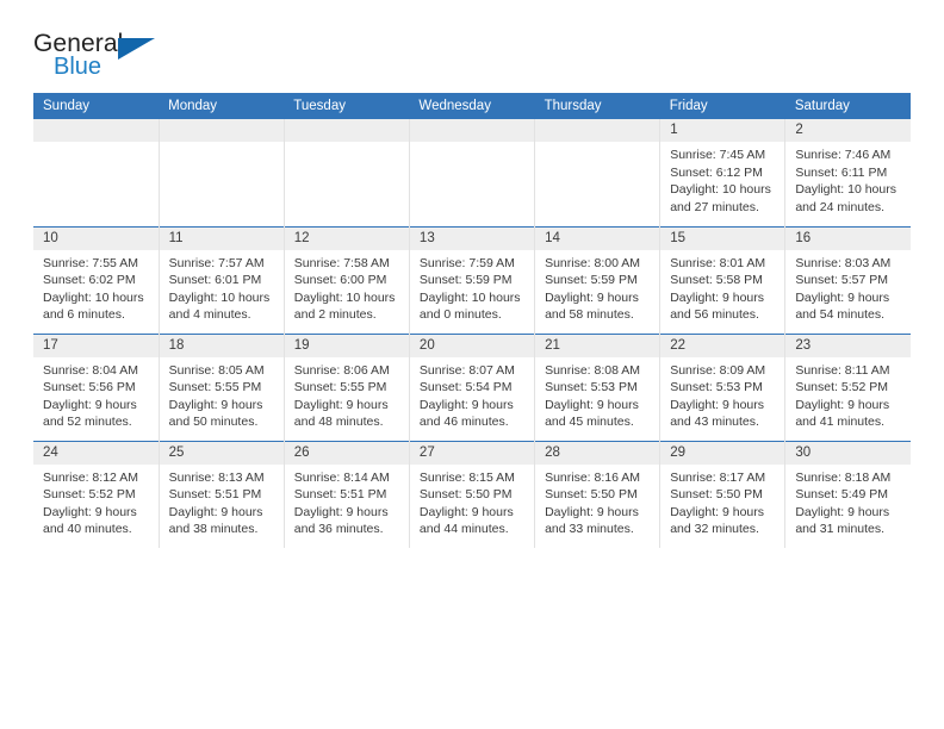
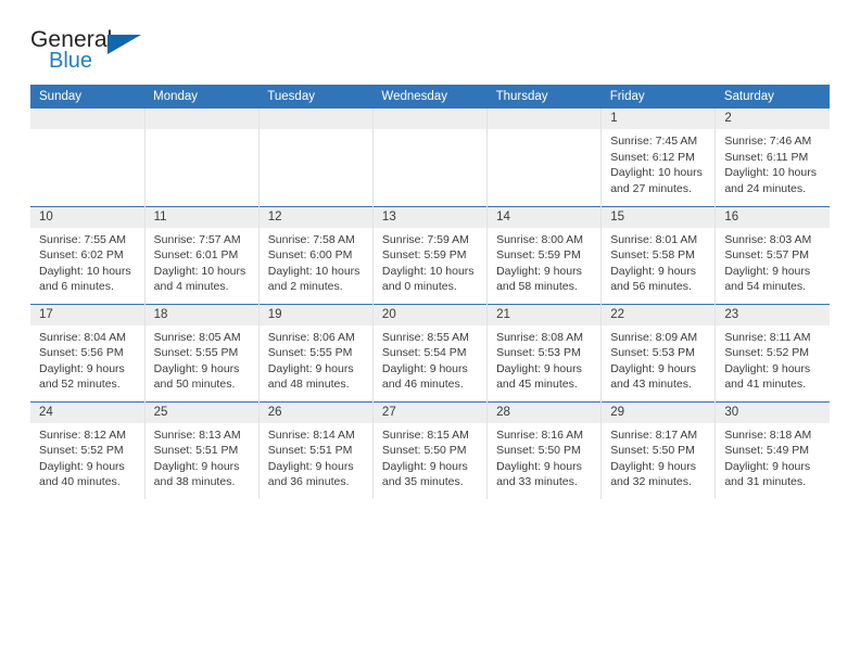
  General
  Blue
  Sunday	Monday	Tuesday	Wednesday	Thursday	Friday	Saturday
  					1Sunrise: 7:45 AMSunset: 6:12 PMDaylight: 10 hoursand 27 minutes.	2Sunrise: 7:46 AMSunset: 6:11 PMDaylight: 10 hoursand 24 minutes.
  10Sunrise: 7:55 AMSunset: 6:02 PMDaylight: 10 hoursand 6 minutes.	11Sunrise: 7:57 AMSunset: 6:01 PMDaylight: 10 hoursand 4 minutes.	12Sunrise: 7:58 AMSunset: 6:00 PMDaylight: 10 hoursand 2 minutes.	13Sunrise: 7:59 AMSunset: 5:59 PMDaylight: 10 hoursand 0 minutes.	14Sunrise: 8:00 AMSunset: 5:59 PMDaylight: 9 hoursand 58 minutes.	15Sunrise: 8:01 AMSunset: 5:58 PMDaylight: 9 hoursand 56 minutes.	16Sunrise: 8:03 AMSunset: 5:57 PMDaylight: 9 hoursand 54 minutes.
- 17Sunrise: 8:04 AMSunset: 5:56 PMDaylight: 9 hoursand 52 minutes.	18Sunrise: 8:05 AMSunset: 5:55 PMDaylight: 9 hoursand 50 minutes.	19Sunrise: 8:06 AMSunset: 5:55 PMDaylight: 9 hoursand 48 minutes.	20Sunrise: 8:07 AMSunset: 5:54 PMDaylight: 9 hoursand 46 minutes.	21Sunrise: 8:08 AMSunset: 5:53 PMDaylight: 9 hoursand 45 minutes.	22Sunrise: 8:09 AMSunset: 5:53 PMDaylight: 9 hoursand 43 minutes.	23Sunrise: 8:11 AMSunset: 5:52 PMDaylight: 9 hoursand 41 minutes.
+ 17Sunrise: 8:04 AMSunset: 5:56 PMDaylight: 9 hoursand 52 minutes.	18Sunrise: 8:05 AMSunset: 5:55 PMDaylight: 9 hoursand 50 minutes.	19Sunrise: 8:06 AMSunset: 5:55 PMDaylight: 9 hoursand 48 minutes.	20Sunrise: 8:55 AMSunset: 5:54 PMDaylight: 9 hoursand 46 minutes.	21Sunrise: 8:08 AMSunset: 5:53 PMDaylight: 9 hoursand 45 minutes.	22Sunrise: 8:09 AMSunset: 5:53 PMDaylight: 9 hoursand 43 minutes.	23Sunrise: 8:11 AMSunset: 5:52 PMDaylight: 9 hoursand 41 minutes.
- 24Sunrise: 8:12 AMSunset: 5:52 PMDaylight: 9 hoursand 40 minutes.	25Sunrise: 8:13 AMSunset: 5:51 PMDaylight: 9 hoursand 38 minutes.	26Sunrise: 8:14 AMSunset: 5:51 PMDaylight: 9 hoursand 36 minutes.	27Sunrise: 8:15 AMSunset: 5:50 PMDaylight: 9 hoursand 44 minutes.	28Sunrise: 8:16 AMSunset: 5:50 PMDaylight: 9 hoursand 33 minutes.	29Sunrise: 8:17 AMSunset: 5:50 PMDaylight: 9 hoursand 32 minutes.	30Sunrise: 8:18 AMSunset: 5:49 PMDaylight: 9 hoursand 31 minutes.
+ 24Sunrise: 8:12 AMSunset: 5:52 PMDaylight: 9 hoursand 40 minutes.	25Sunrise: 8:13 AMSunset: 5:51 PMDaylight: 9 hoursand 38 minutes.	26Sunrise: 8:14 AMSunset: 5:51 PMDaylight: 9 hoursand 36 minutes.	27Sunrise: 8:15 AMSunset: 5:50 PMDaylight: 9 hoursand 35 minutes.	28Sunrise: 8:16 AMSunset: 5:50 PMDaylight: 9 hoursand 33 minutes.	29Sunrise: 8:17 AMSunset: 5:50 PMDaylight: 9 hoursand 32 minutes.	30Sunrise: 8:18 AMSunset: 5:49 PMDaylight: 9 hoursand 31 minutes.
